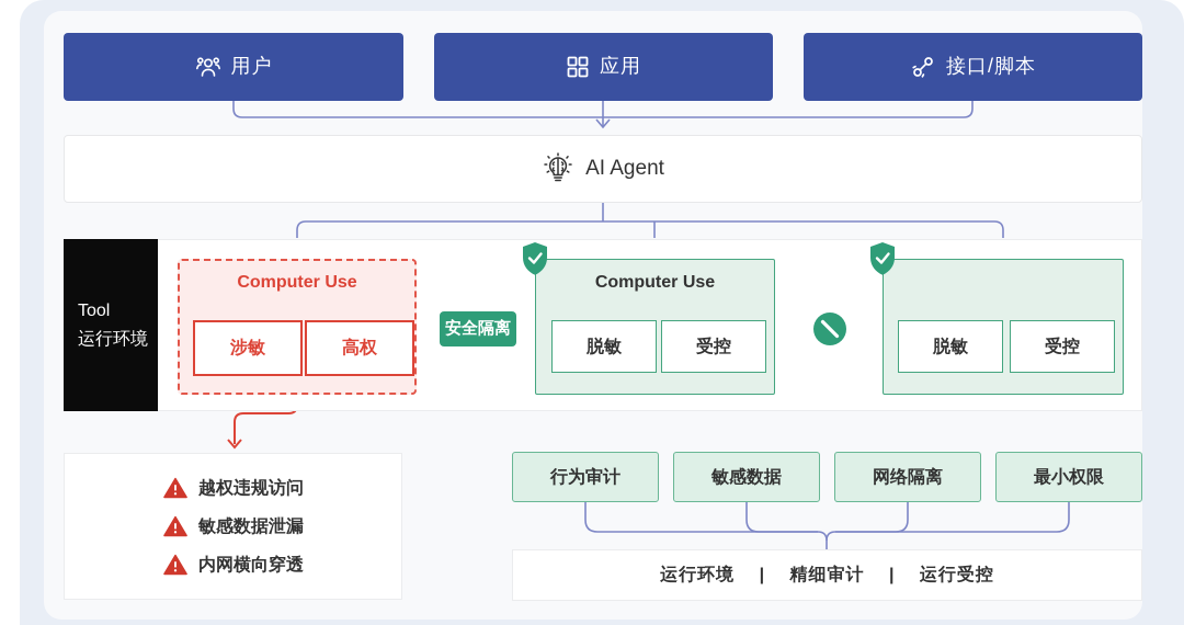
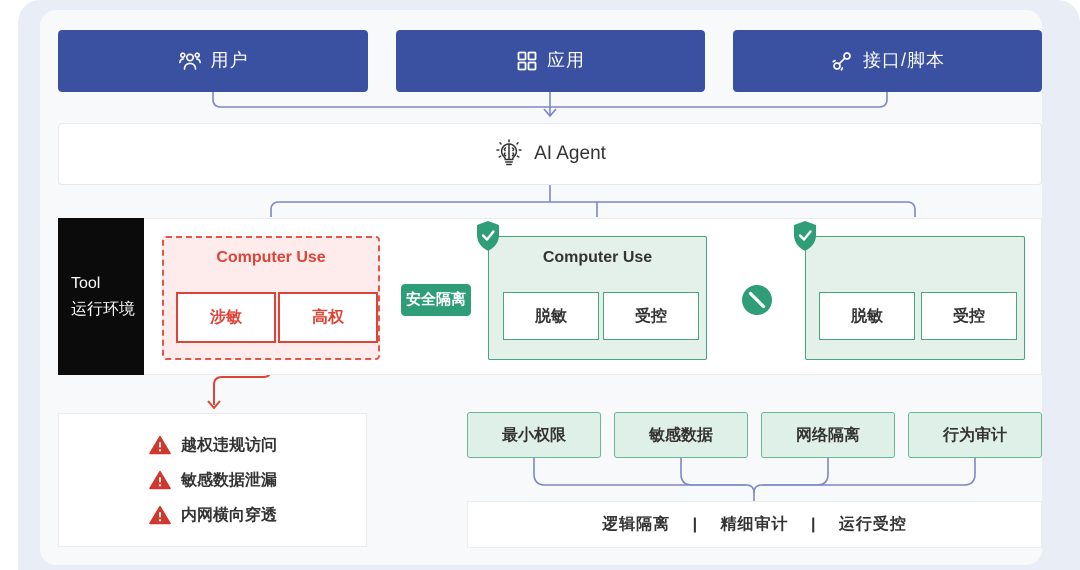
  用户
  应用
  接口/脚本
  AI Agent
  Tool
  运行环境
  Computer Use
  涉敏
  高权
  安全隔离
  Computer Use
  脱敏
  受控
  脱敏
  受控
  越权违规访问
  敏感数据泄漏
  内网横向穿透
- 行为审计
+ 最小权限
  敏感数据
  网络隔离
- 最小权限
+ 行为审计
- 运行环境 | 精细审计 | 运行受控
+ 逻辑隔离 | 精细审计 | 运行受控
